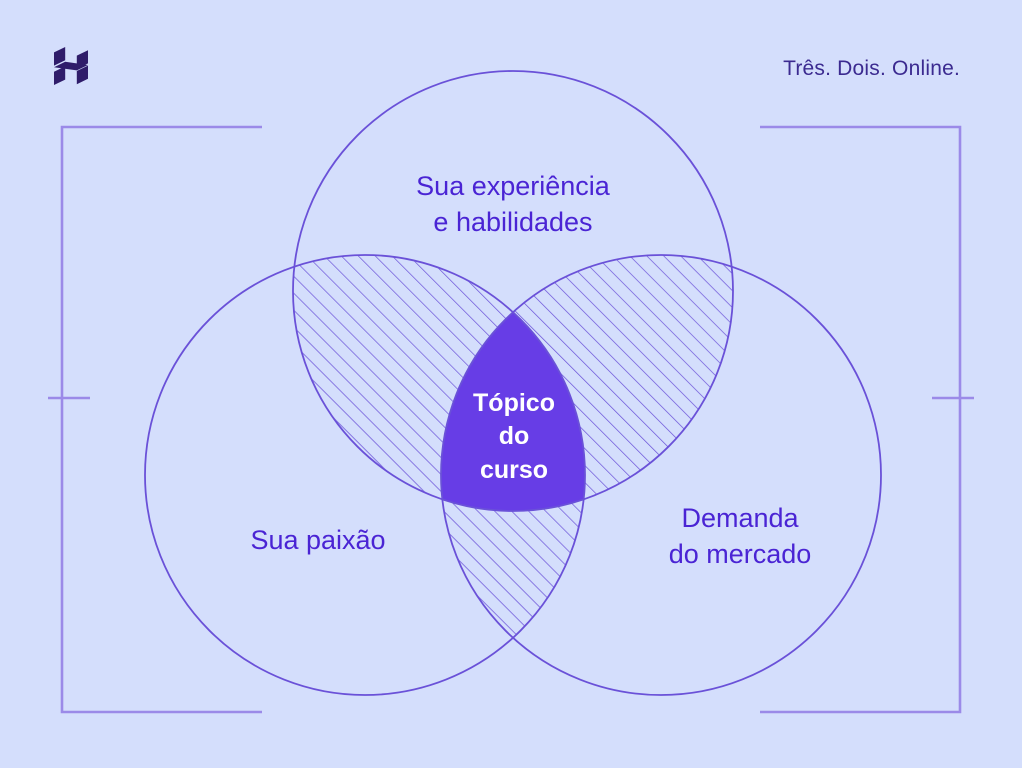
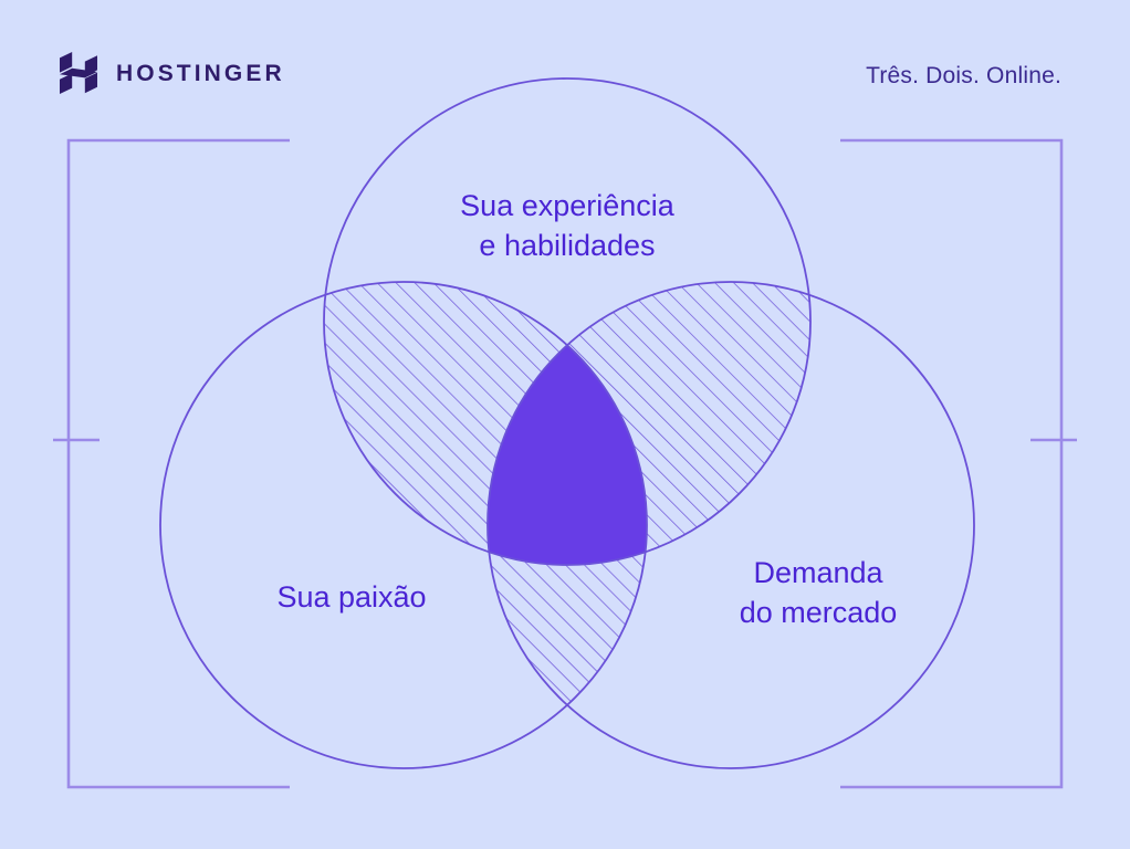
+ HOSTINGER
  Três. Dois. Online.
  Sua experiência
  e habilidades
  Sua paixão
  Demanda
  do mercado
- Tópico
- do
- curso
